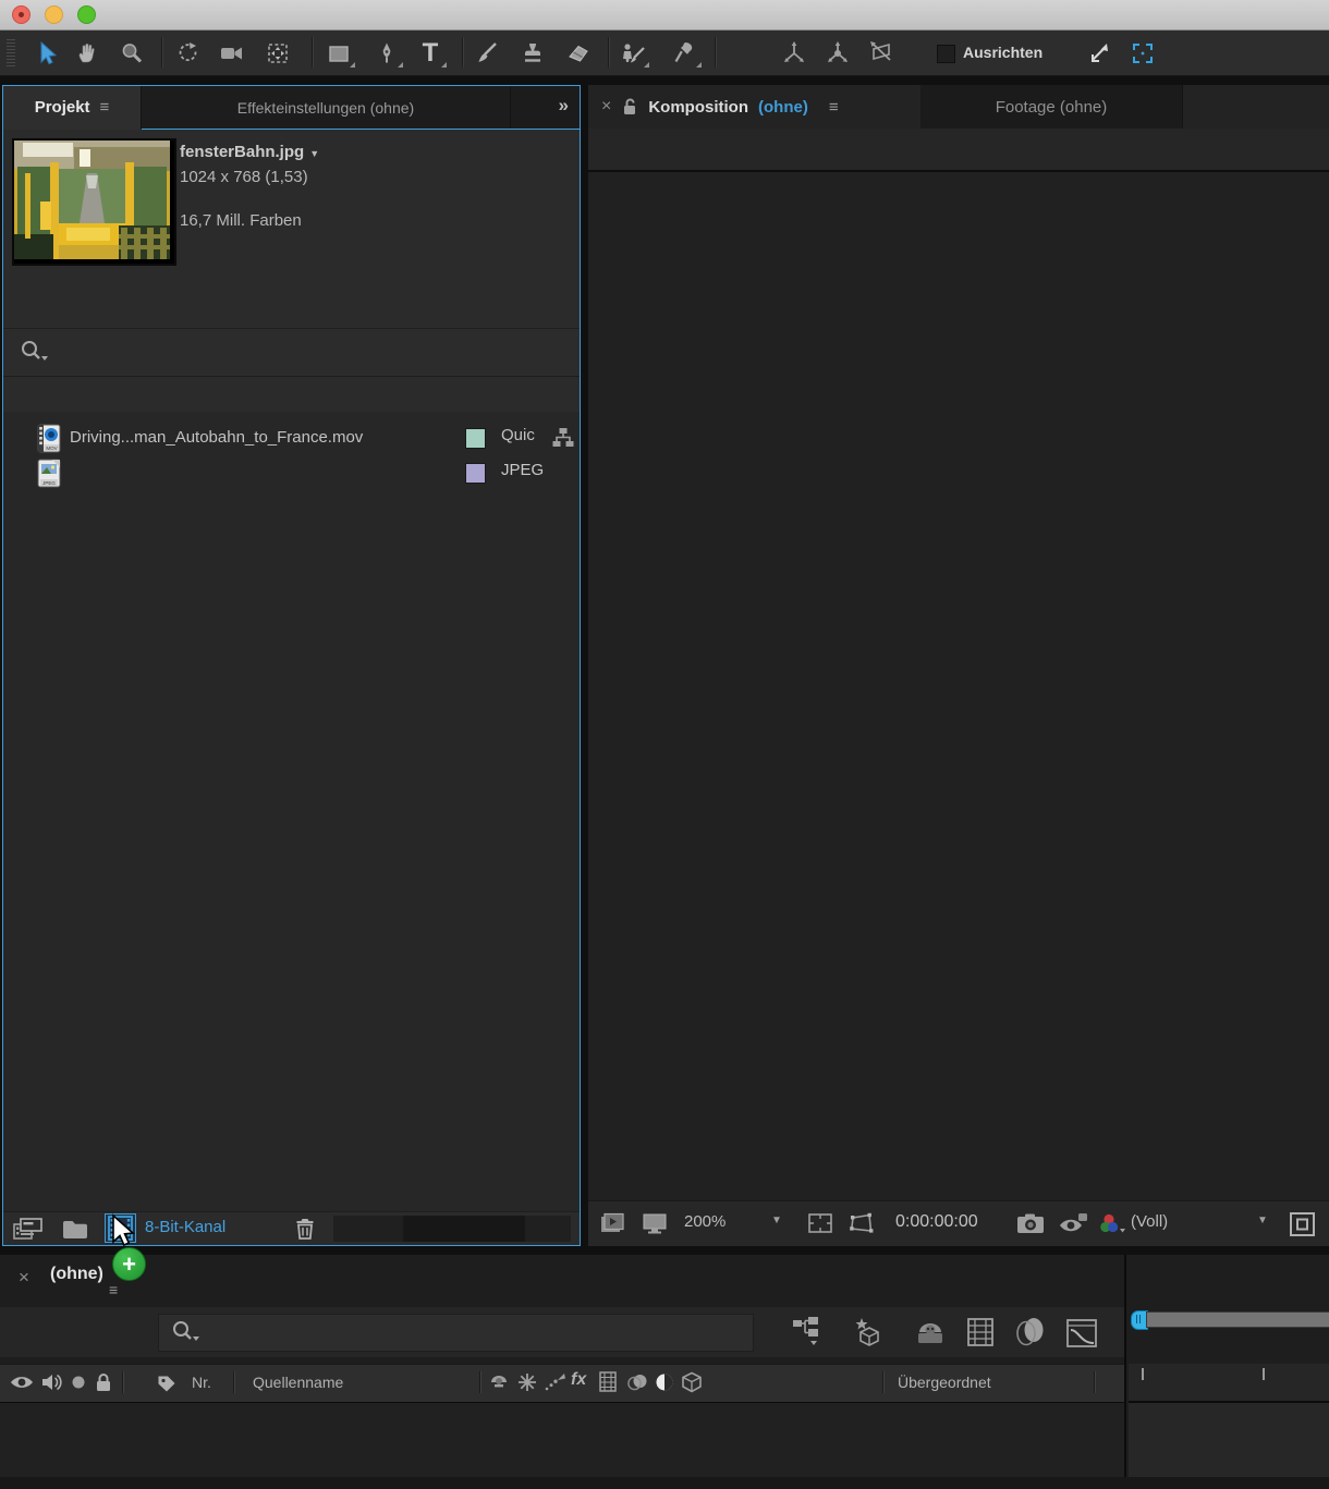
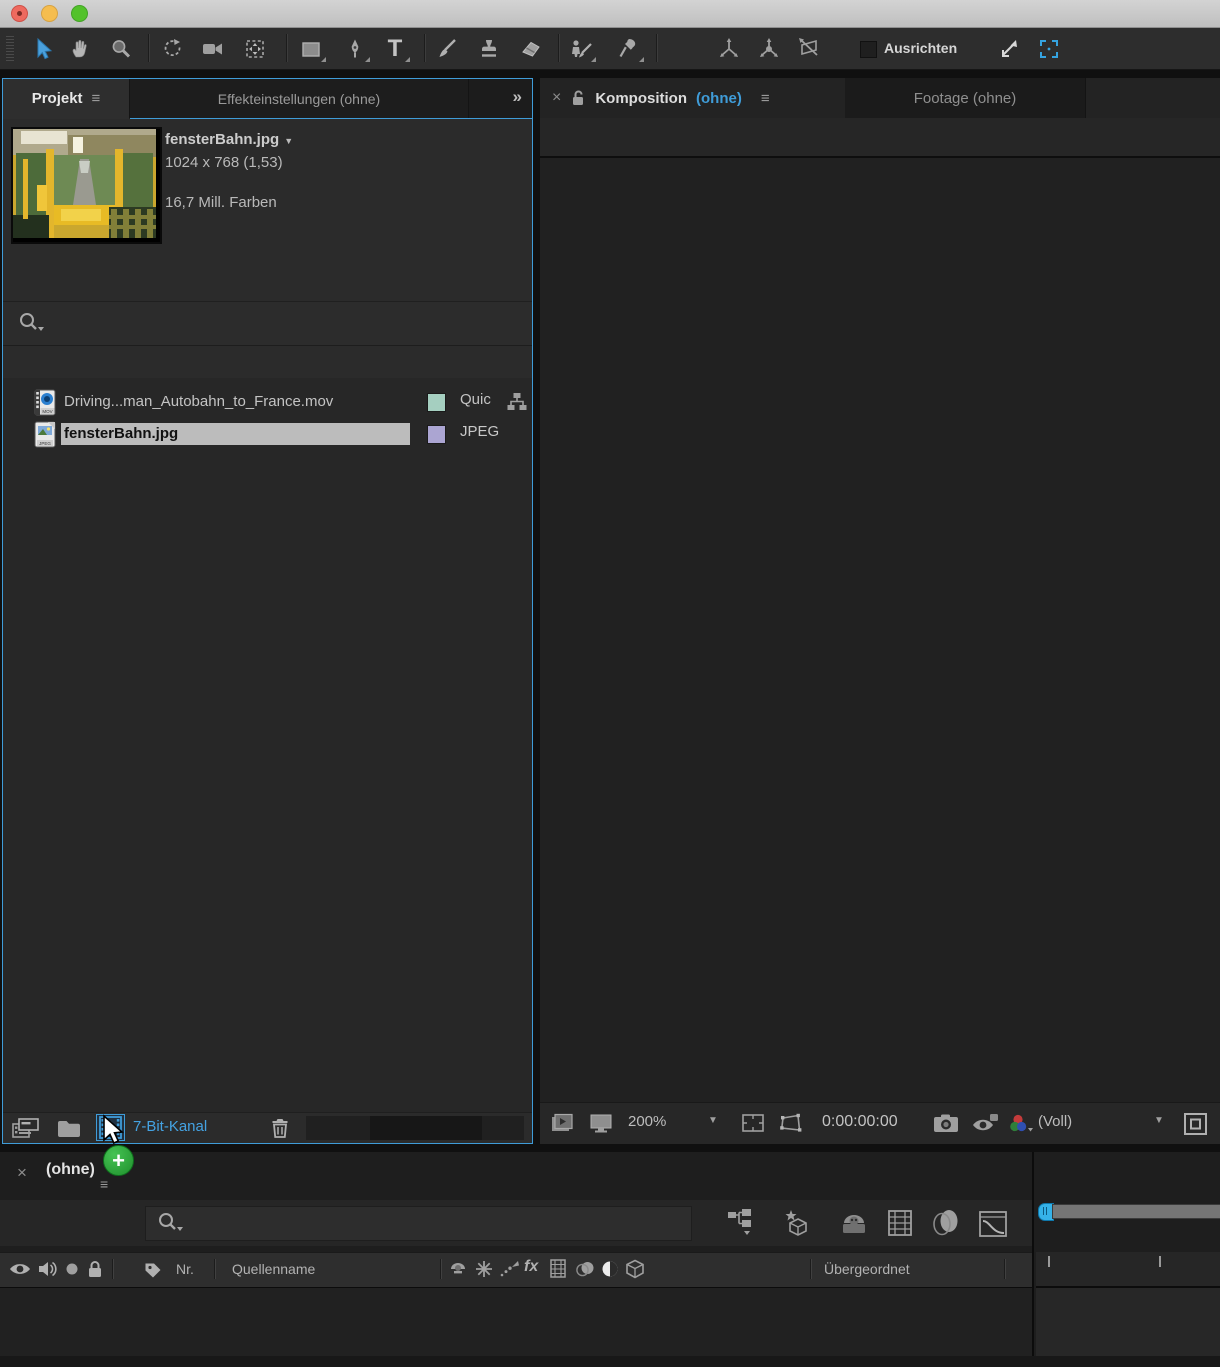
  T
  Ausrichten
  Projekt
  ≡
  Effekteinstellungen (ohne)
  »
  fensterBahn.jpg ▼
  1024 x 768 (1,53)
  16,7 Mill. Farben
  Driving...man_Autobahn_to_France.mov
  Quic
+ fensterBahn.jpg
  JPEG
- 8-Bit-Kanal
+ 7-Bit-Kanal
  ×
  Komposition
  (ohne)
  ≡
  Footage (ohne)
  200%
  ▼
  0:00:00:00
  (Voll)
  ▼
  ×
  (ohne)
  ≡
  Nr.
  Quellenname
  fx
  Übergeordnet
  +
